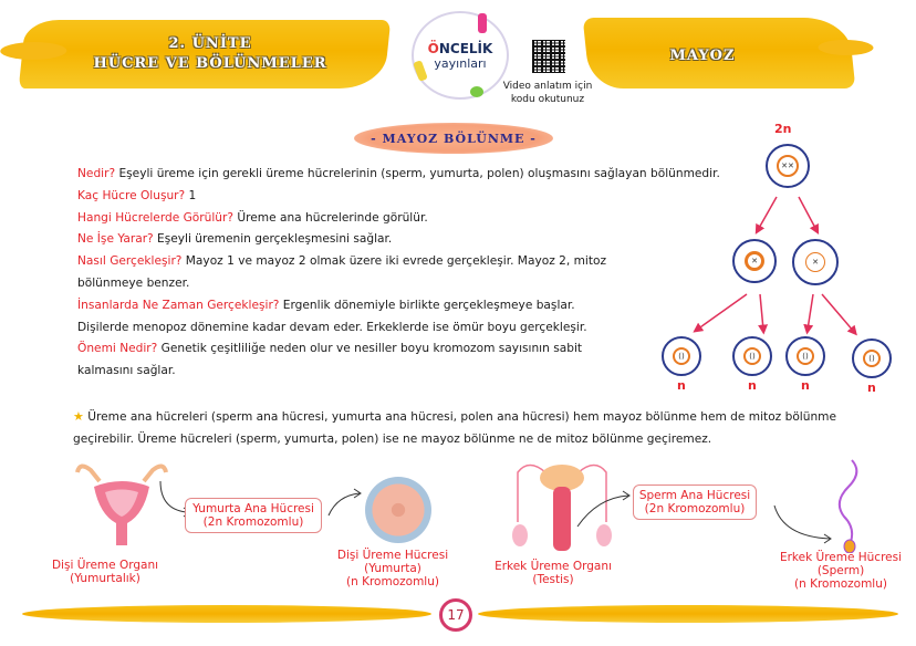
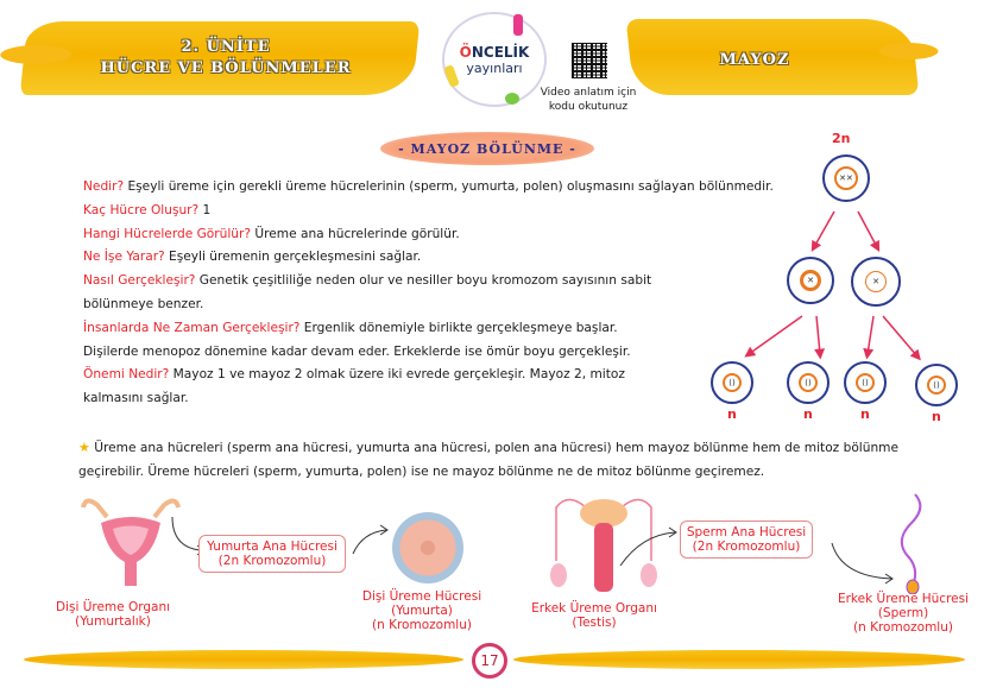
  2. ÜNİTE
  HÜCRE VE BÖLÜNMELER
  MAYOZ
  ÖNCELİK
  yayınları
  Video anlatım için
  kodu okutunuz
  - MAYOZ BÖLÜNME -
  Nedir? Eşeyli üreme için gerekli üreme hücrelerinin (sperm, yumurta, polen) oluşmasını sağlayan bölünmedir.
  Kaç Hücre Oluşur? 1
  Hangi Hücrelerde Görülür? Üreme ana hücrelerinde görülür.
  Ne İşe Yarar? Eşeyli üremenin gerçekleşmesini sağlar.
- Nasıl Gerçekleşir? Mayoz 1 ve mayoz 2 olmak üzere iki evrede gerçekleşir. Mayoz 2, mitoz
+ Nasıl Gerçekleşir? Genetik çeşitliliğe neden olur ve nesiller boyu kromozom sayısının sabit
  bölünmeye benzer.
  İnsanlarda Ne Zaman Gerçekleşir? Ergenlik dönemiyle birlikte gerçekleşmeye başlar.
  Dişilerde menopoz dönemine kadar devam eder. Erkeklerde ise ömür boyu gerçekleşir.
- Önemi Nedir? Genetik çeşitliliğe neden olur ve nesiller boyu kromozom sayısının sabit
+ Önemi Nedir? Mayoz 1 ve mayoz 2 olmak üzere iki evrede gerçekleşir. Mayoz 2, mitoz
  kalmasını sağlar.
  ★ Üreme ana hücreleri (sperm ana hücresi, yumurta ana hücresi, polen ana hücresi) hem mayoz bölünme hem de mitoz bölünme
  geçirebilir. Üreme hücreleri (sperm, yumurta, polen) ise ne mayoz bölünme ne de mitoz bölünme geçiremez.
  2n
  ✕✕
  ✕
  ✕
  ()
  ()
  ()
  ()
  n
  n
  n
  n
  Yumurta Ana Hücresi
  (2n Kromozomlu)
  Dişi Üreme Organı
  (Yumurtalık)
  Dişi Üreme Hücresi
  (Yumurta)
  (n Kromozomlu)
  Sperm Ana Hücresi
  (2n Kromozomlu)
  Erkek Üreme Organı
  (Testis)
  Erkek Üreme Hücresi
  (Sperm)
  (n Kromozomlu)
  17
